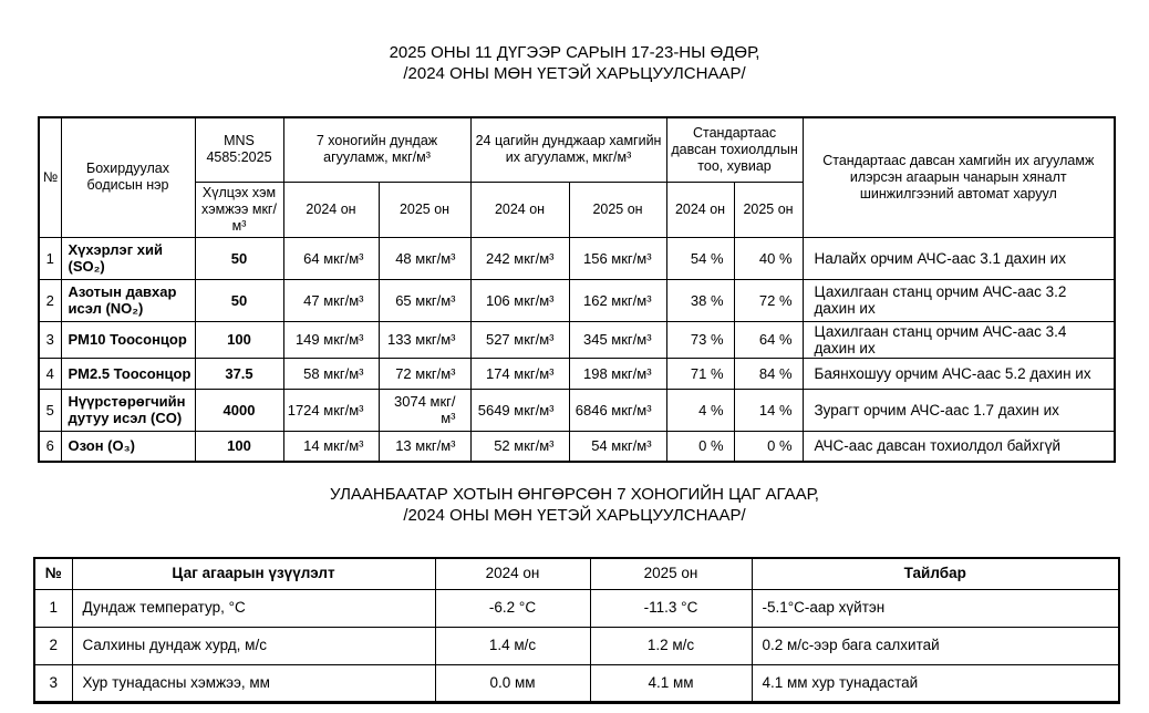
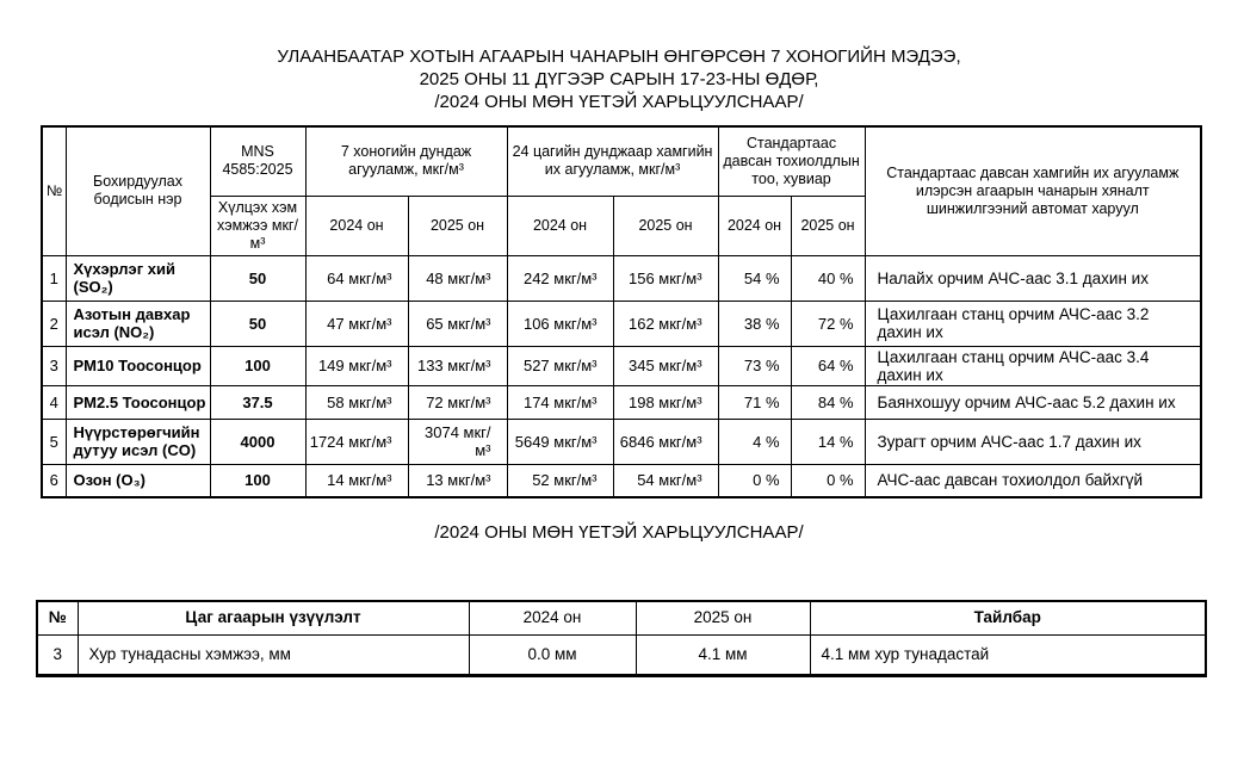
+ УЛААНБААТАР ХОТЫН АГААРЫН ЧАНАРЫН ӨНГӨРСӨН 7 ХОНОГИЙН МЭДЭЭ,
  2025 ОНЫ 11 ДҮГЭЭР САРЫН 17-23-НЫ ӨДӨР,
  /2024 ОНЫ МӨН ҮЕТЭЙ ХАРЬЦУУЛСНААР/
  №	Бохирдуулах бодисын нэр	MNS 4585:2025	7 хоногийн дундаж агууламж, мкг/м³	24 цагийн дунджаар хамгийн их агууламж, мкг/м³	Стандартаас давсан тохиолдлын тоо, хувиар	Стандартаас давсан хамгийн их агууламж илэрсэн агаарын чанарын хяналт шинжилгээний автомат харуул
  Хүлцэх хэм хэмжээ мкг/м³	2024 он	2025 он	2024 он	2025 он	2024 он	2025 он
  1	Хүхэрлэг хий (SO₂)	50	64 мкг/м³	48 мкг/м³	242 мкг/м³	156 мкг/м³	54 %	40 %	Налайх орчим АЧС-аас 3.1 дахин их
  2	Азотын давхар исэл (NO₂)	50	47 мкг/м³	65 мкг/м³	106 мкг/м³	162 мкг/м³	38 %	72 %	Цахилгаан станц орчим АЧС-аас 3.2 дахин их
  3	PM10 Тоосонцор	100	149 мкг/м³	133 мкг/м³	527 мкг/м³	345 мкг/м³	73 %	64 %	Цахилгаан станц орчим АЧС-аас 3.4 дахин их
  4	PM2.5 Тоосонцор	37.5	58 мкг/м³	72 мкг/м³	174 мкг/м³	198 мкг/м³	71 %	84 %	Баянхошуу орчим АЧС-аас 5.2 дахин их
  5	Нүүрстөрөгчийн дутуу исэл (CO)	4000	1724 мкг/м³	3074 мкг/м³	5649 мкг/м³	6846 мкг/м³	4 %	14 %	Зурагт орчим АЧС-аас 1.7 дахин их
  6	Озон (O₃)	100	14 мкг/м³	13 мкг/м³	52 мкг/м³	54 мкг/м³	0 %	0 %	АЧС-аас давсан тохиолдол байхгүй
- УЛААНБААТАР ХОТЫН ӨНГӨРСӨН 7 ХОНОГИЙН ЦАГ АГААР,
  /2024 ОНЫ МӨН ҮЕТЭЙ ХАРЬЦУУЛСНААР/
  №	Цаг агаарын үзүүлэлт	2024 он	2025 он	Тайлбар
- 1	Дундаж температур, °С	-6.2 °С	-11.3 °С	-5.1°С-аар хүйтэн
- 2	Салхины дундаж хурд, м/с	1.4 м/с	1.2 м/с	0.2 м/с-ээр бага салхитай
  3	Хур тунадасны хэмжээ, мм	0.0 мм	4.1 мм	4.1 мм хур тунадастай
